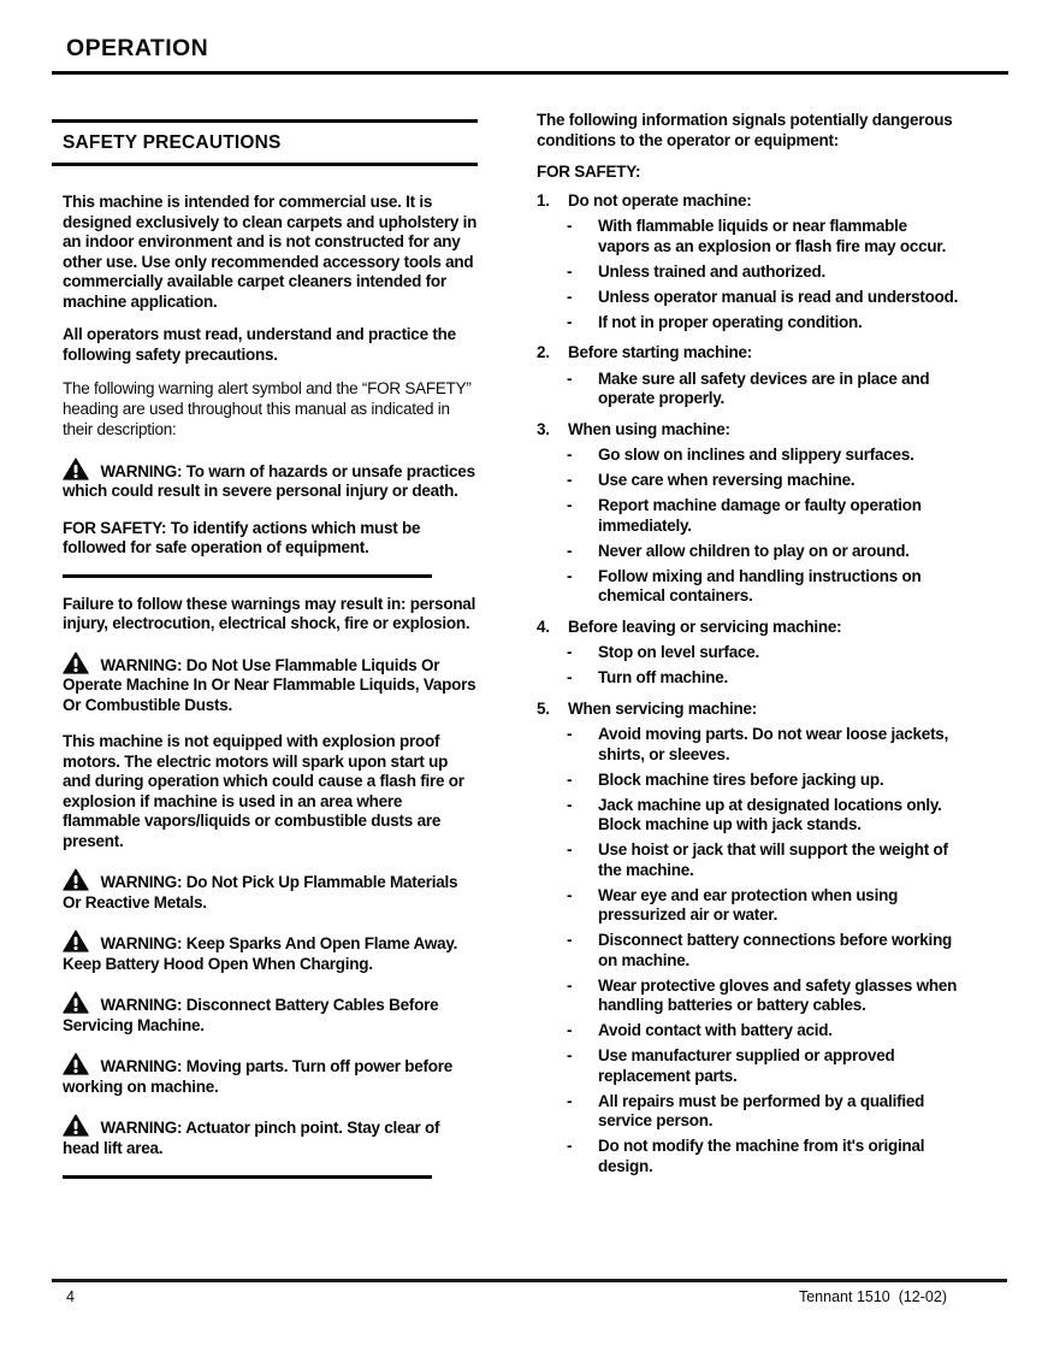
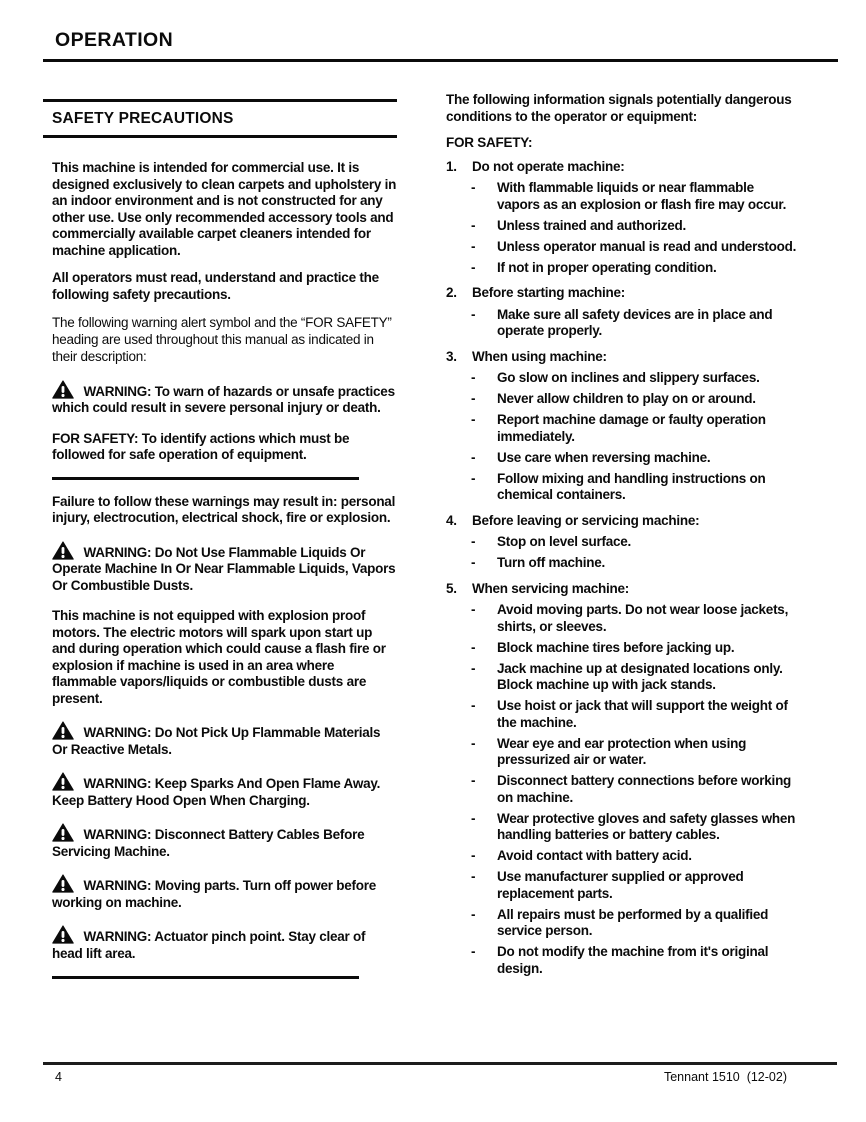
  OPERATION
  SAFETY PRECAUTIONS
  This machine is intended for commercial use. It is designed exclusively to clean carpets and upholstery in an indoor environment and is not constructed for any other use. Use only recommended accessory tools and commercially available carpet cleaners intended for machine application.
  All operators must read, understand and practice the following safety precautions.
  The following warning alert symbol and the “FOR SAFETY” heading are used throughout this manual as indicated in their description:
  WARNING: To warn of hazards or unsafe practices which could result in severe personal injury or death.
  FOR SAFETY: To identify actions which must be followed for safe operation of equipment.
  Failure to follow these warnings may result in: personal injury, electrocution, electrical shock, fire or explosion.
  WARNING: Do Not Use Flammable Liquids Or Operate Machine In Or Near Flammable Liquids, Vapors Or Combustible Dusts.
  This machine is not equipped with explosion proof motors. The electric motors will spark upon start up and during operation which could cause a flash fire or explosion if machine is used in an area where flammable vapors/liquids or combustible dusts are present.
  WARNING: Do Not Pick Up Flammable Materials Or Reactive Metals.
  WARNING: Keep Sparks And Open Flame Away. Keep Battery Hood Open When Charging.
  WARNING: Disconnect Battery Cables Before Servicing Machine.
  WARNING: Moving parts. Turn off power before working on machine.
  WARNING: Actuator pinch point. Stay clear of head lift area.
  The following information signals potentially dangerous conditions to the operator or equipment:
  FOR SAFETY:
  1.
  Do not operate machine:
  -
  With flammable liquids or near flammable vapors as an explosion or flash fire may occur.
  -
  Unless trained and authorized.
  -
  Unless operator manual is read and understood.
  -
  If not in proper operating condition.
  2.
  Before starting machine:
  -
  Make sure all safety devices are in place and operate properly.
  3.
  When using machine:
  -
  Go slow on inclines and slippery surfaces.
  -
- Use care when reversing machine.
+ Never allow children to play on or around.
  -
  Report machine damage or faulty operation immediately.
  -
- Never allow children to play on or around.
+ Use care when reversing machine.
  -
  Follow mixing and handling instructions on chemical containers.
  4.
  Before leaving or servicing machine:
  -
  Stop on level surface.
  -
  Turn off machine.
  5.
  When servicing machine:
  -
  Avoid moving parts. Do not wear loose jackets, shirts, or sleeves.
  -
  Block machine tires before jacking up.
  -
  Jack machine up at designated locations only. Block machine up with jack stands.
  -
  Use hoist or jack that will support the weight of the machine.
  -
  Wear eye and ear protection when using pressurized air or water.
  -
  Disconnect battery connections before working on machine.
  -
  Wear protective gloves and safety glasses when handling batteries or battery cables.
  -
  Avoid contact with battery acid.
  -
  Use manufacturer supplied or approved replacement parts.
  -
  All repairs must be performed by a qualified service person.
  -
  Do not modify the machine from it's original design.
  4
  Tennant 1510 (12-02)
